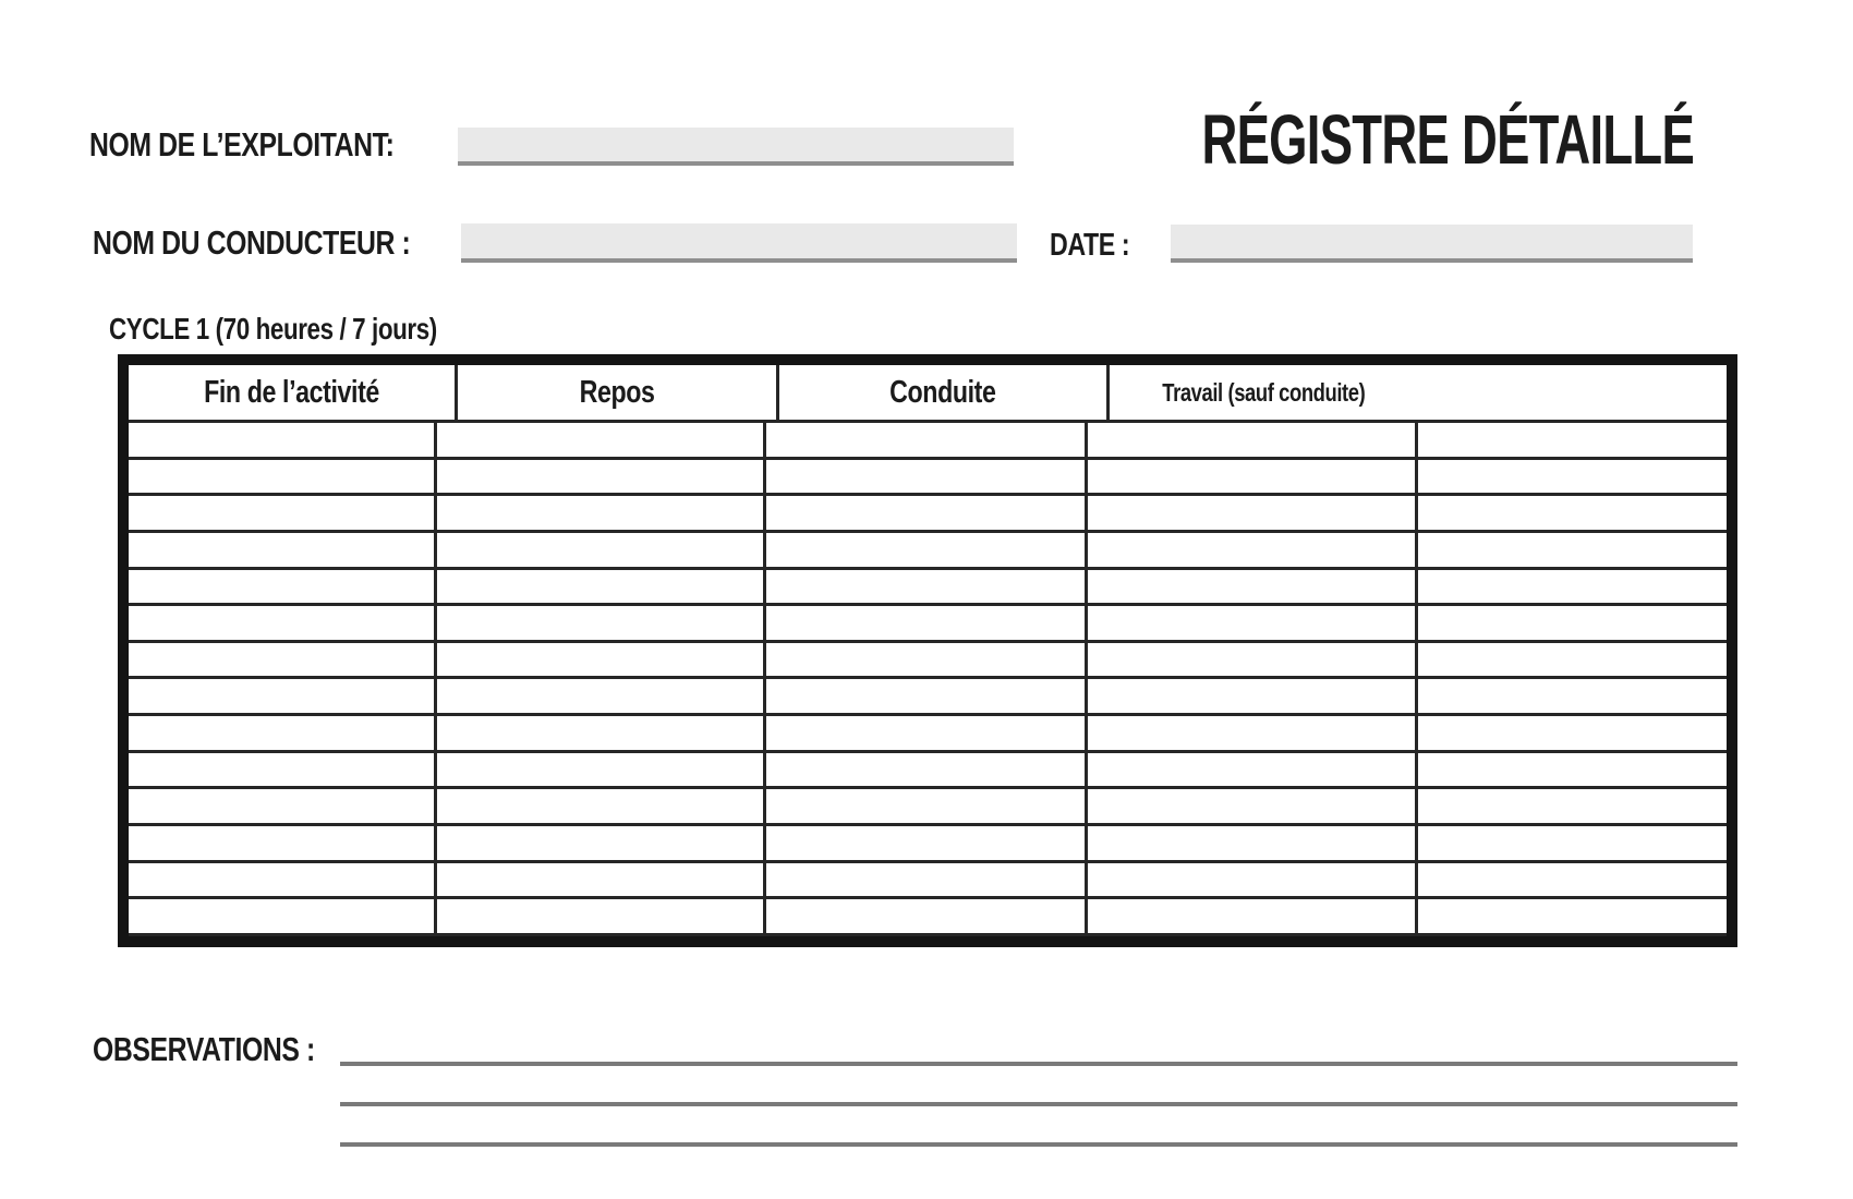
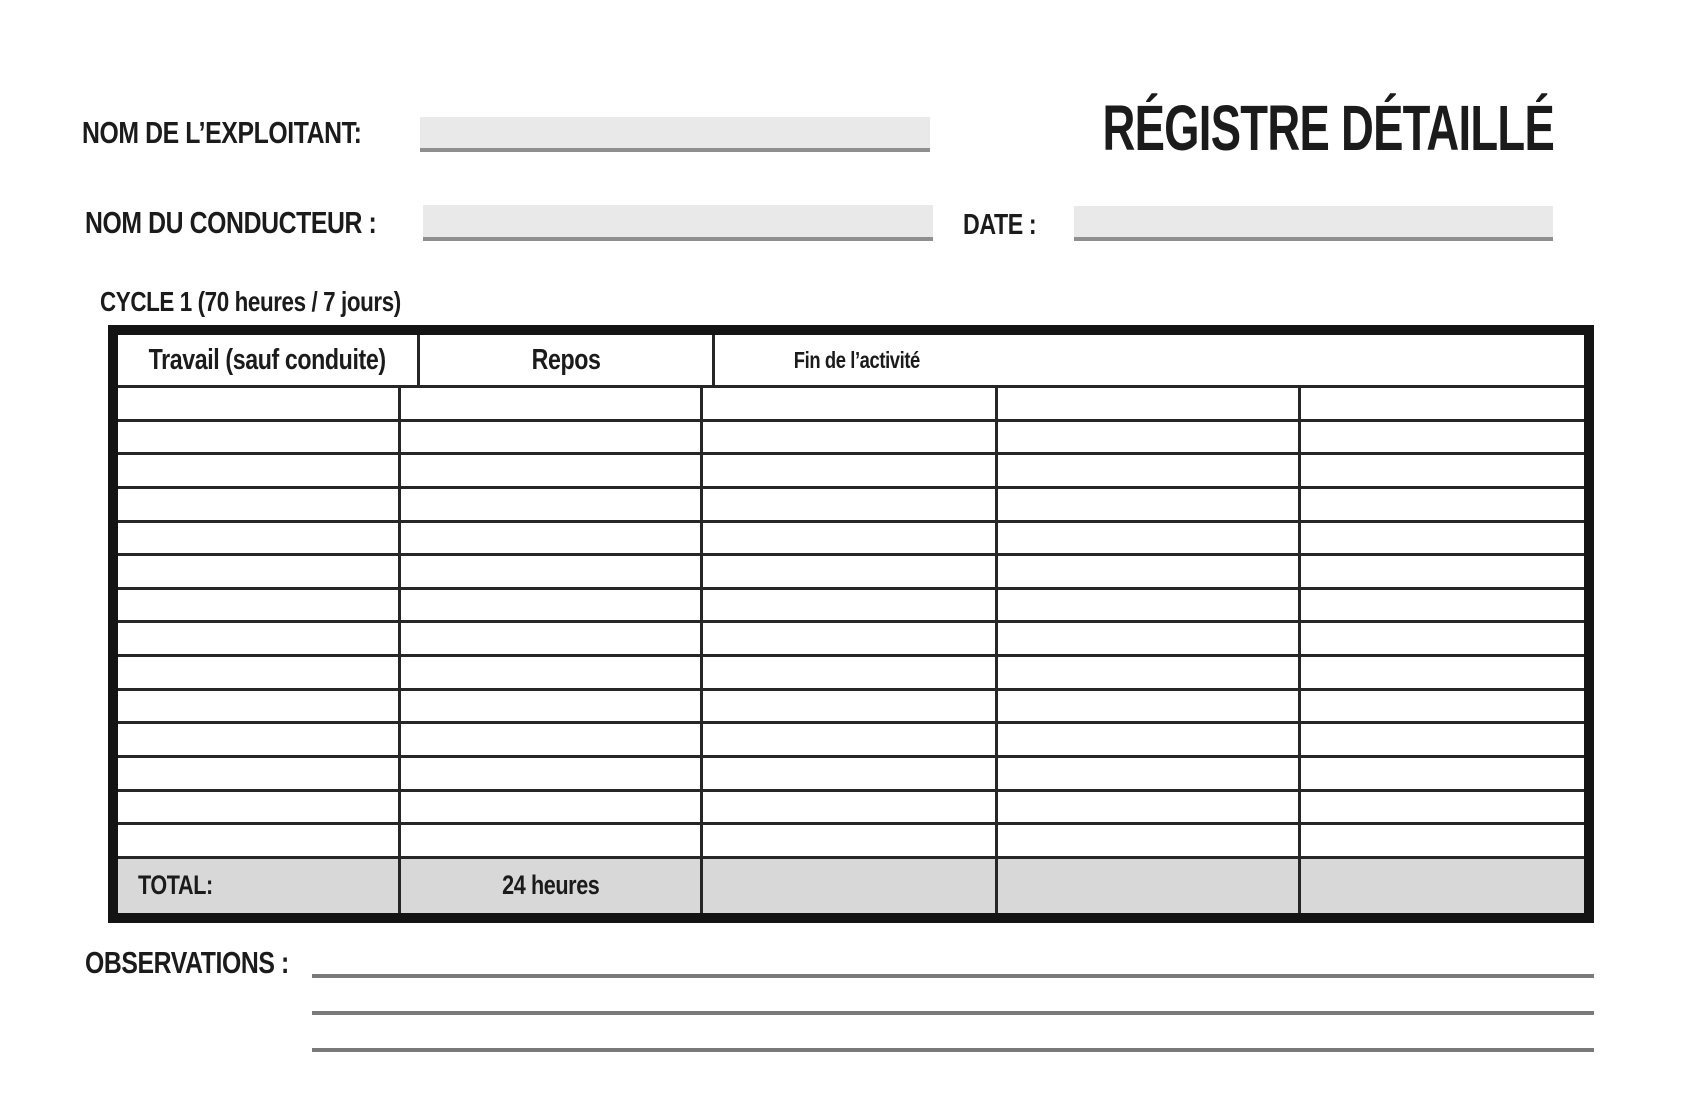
  NOM DE L’EXPLOITANT:
  RÉGISTRE DÉTAILLÉ
  NOM DU CONDUCTEUR :
  DATE :
  CYCLE 1 (70 heures / 7 jours)
- Fin de l’activité
+ Travail (sauf conduite)
  Repos
- Conduite
- Travail (sauf conduite)
+ Fin de l’activité
+ TOTAL:
+ 24 heures
  OBSERVATIONS :
